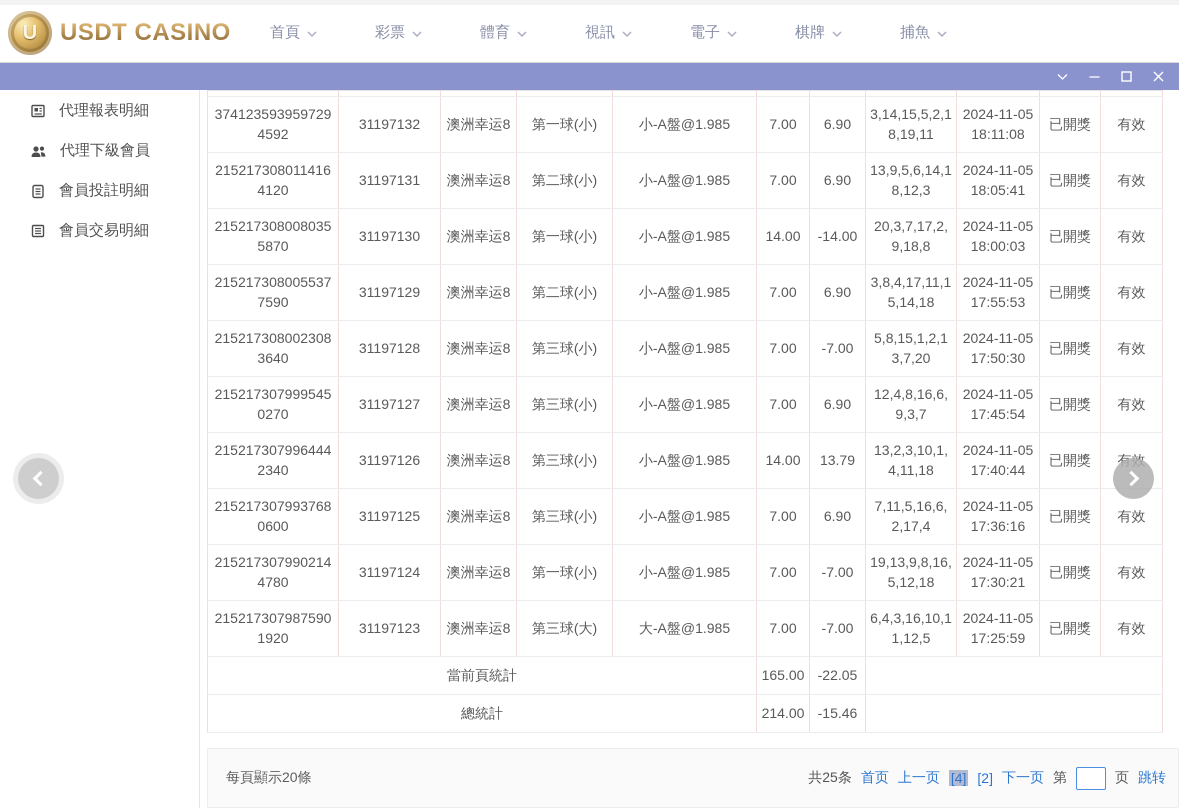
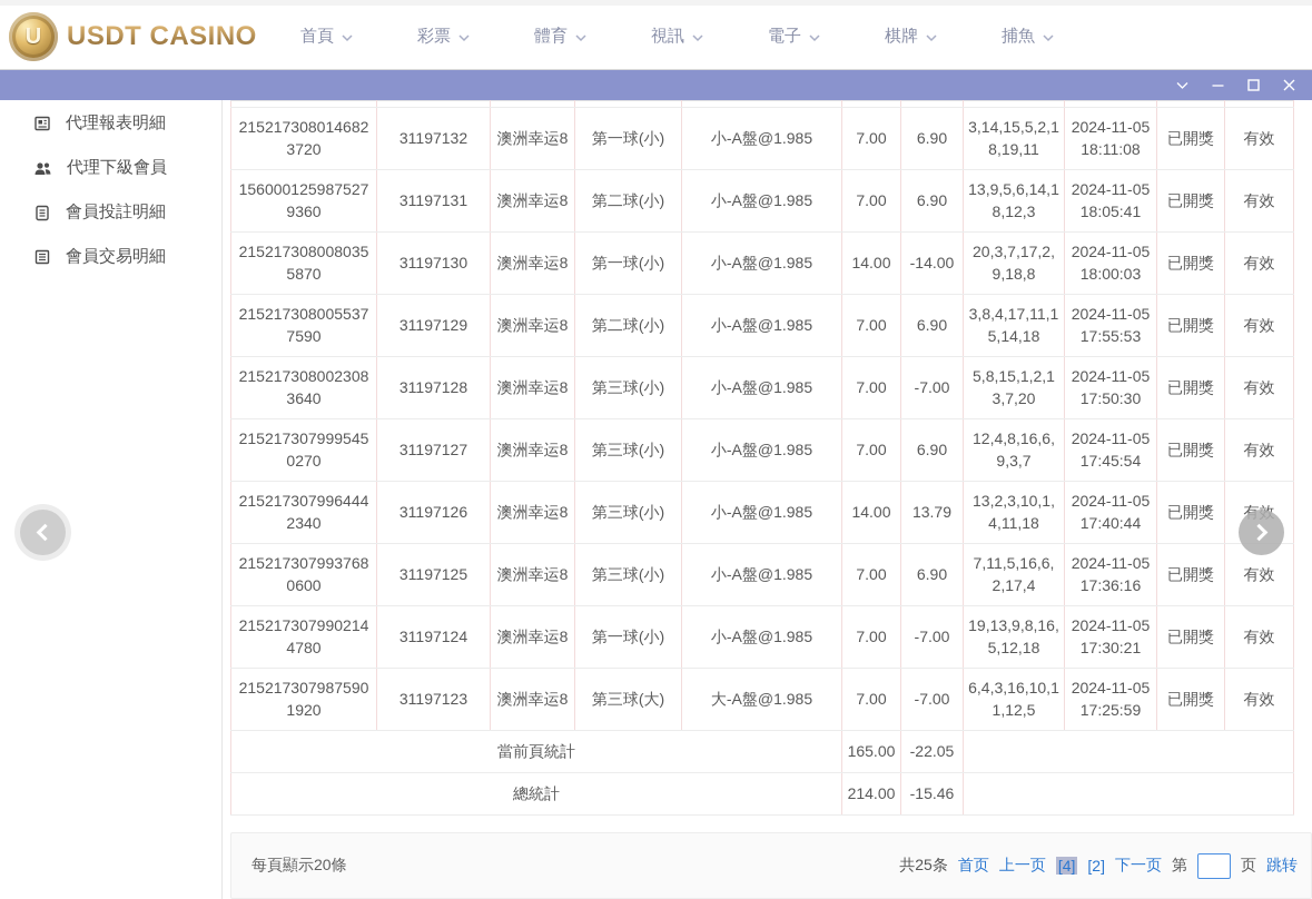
  U
  USDT CASINO
  首頁
  彩票
  體育
  視訊
  電子
  棋牌
  捕魚
  代理報表明細
  代理下級會員
  會員投註明細
  會員交易明細
- 3741235939597294592	31197132	澳洲幸运8	第一球(小)	小-A盤@1.985	7.00	6.90	3,14,15,5,2,18,19,11	2024-11-05 18:11:08	已開獎	有效
+ 2152173080146823720	31197132	澳洲幸运8	第一球(小)	小-A盤@1.985	7.00	6.90	3,14,15,5,2,18,19,11	2024-11-05 18:11:08	已開獎	有效
- 2152173080114164120	31197131	澳洲幸运8	第二球(小)	小-A盤@1.985	7.00	6.90	13,9,5,6,14,18,12,3	2024-11-05 18:05:41	已開獎	有效
+ 1560001259875279360	31197131	澳洲幸运8	第二球(小)	小-A盤@1.985	7.00	6.90	13,9,5,6,14,18,12,3	2024-11-05 18:05:41	已開獎	有效
  2152173080080355870	31197130	澳洲幸运8	第一球(小)	小-A盤@1.985	14.00	-14.00	20,3,7,17,2,9,18,8	2024-11-05 18:00:03	已開獎	有效
  2152173080055377590	31197129	澳洲幸运8	第二球(小)	小-A盤@1.985	7.00	6.90	3,8,4,17,11,15,14,18	2024-11-05 17:55:53	已開獎	有效
  2152173080023083640	31197128	澳洲幸运8	第三球(小)	小-A盤@1.985	7.00	-7.00	5,8,15,1,2,13,7,20	2024-11-05 17:50:30	已開獎	有效
  2152173079995450270	31197127	澳洲幸运8	第三球(小)	小-A盤@1.985	7.00	6.90	12,4,8,16,6,9,3,7	2024-11-05 17:45:54	已開獎	有效
  2152173079964442340	31197126	澳洲幸运8	第三球(小)	小-A盤@1.985	14.00	13.79	13,2,3,10,1,4,11,18	2024-11-05 17:40:44	已開獎	有效
  2152173079937680600	31197125	澳洲幸运8	第三球(小)	小-A盤@1.985	7.00	6.90	7,11,5,16,6,2,17,4	2024-11-05 17:36:16	已開獎	有效
  2152173079902144780	31197124	澳洲幸运8	第一球(小)	小-A盤@1.985	7.00	-7.00	19,13,9,8,16,5,12,18	2024-11-05 17:30:21	已開獎	有效
  2152173079875901920	31197123	澳洲幸运8	第三球(大)	大-A盤@1.985	7.00	-7.00	6,4,3,16,10,11,12,5	2024-11-05 17:25:59	已開獎	有效
  當前頁統計	165.00	-22.05
  總統計	214.00	-15.46
  每頁顯示20條
  共25条
  首页
  上一页
  [4]
  [2]
  下一页
  第
  页
  跳转
